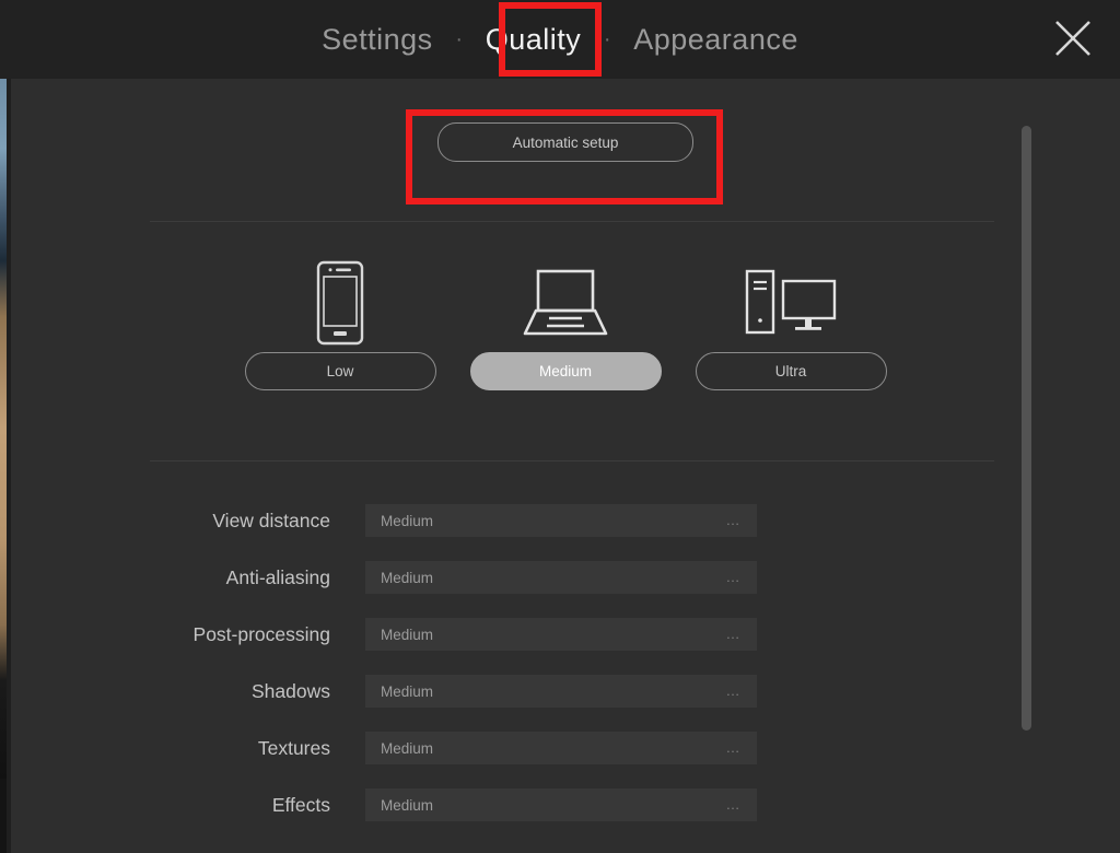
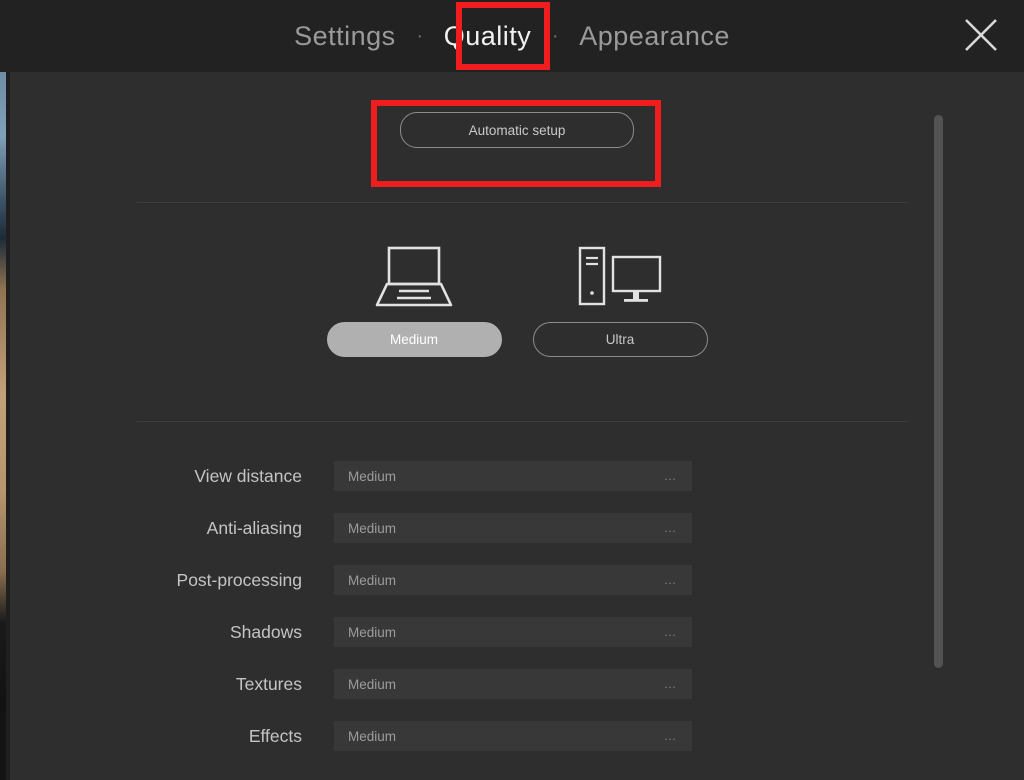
  Settings
  ·
  Quality
  ·
  Appearance
  Automatic setup
- Low
  Medium
  Ultra
  View distance
  Medium
  …
  Anti-aliasing
  Medium
  …
  Post-processing
  Medium
  …
  Shadows
  Medium
  …
  Textures
  Medium
  …
  Effects
  Medium
  …
